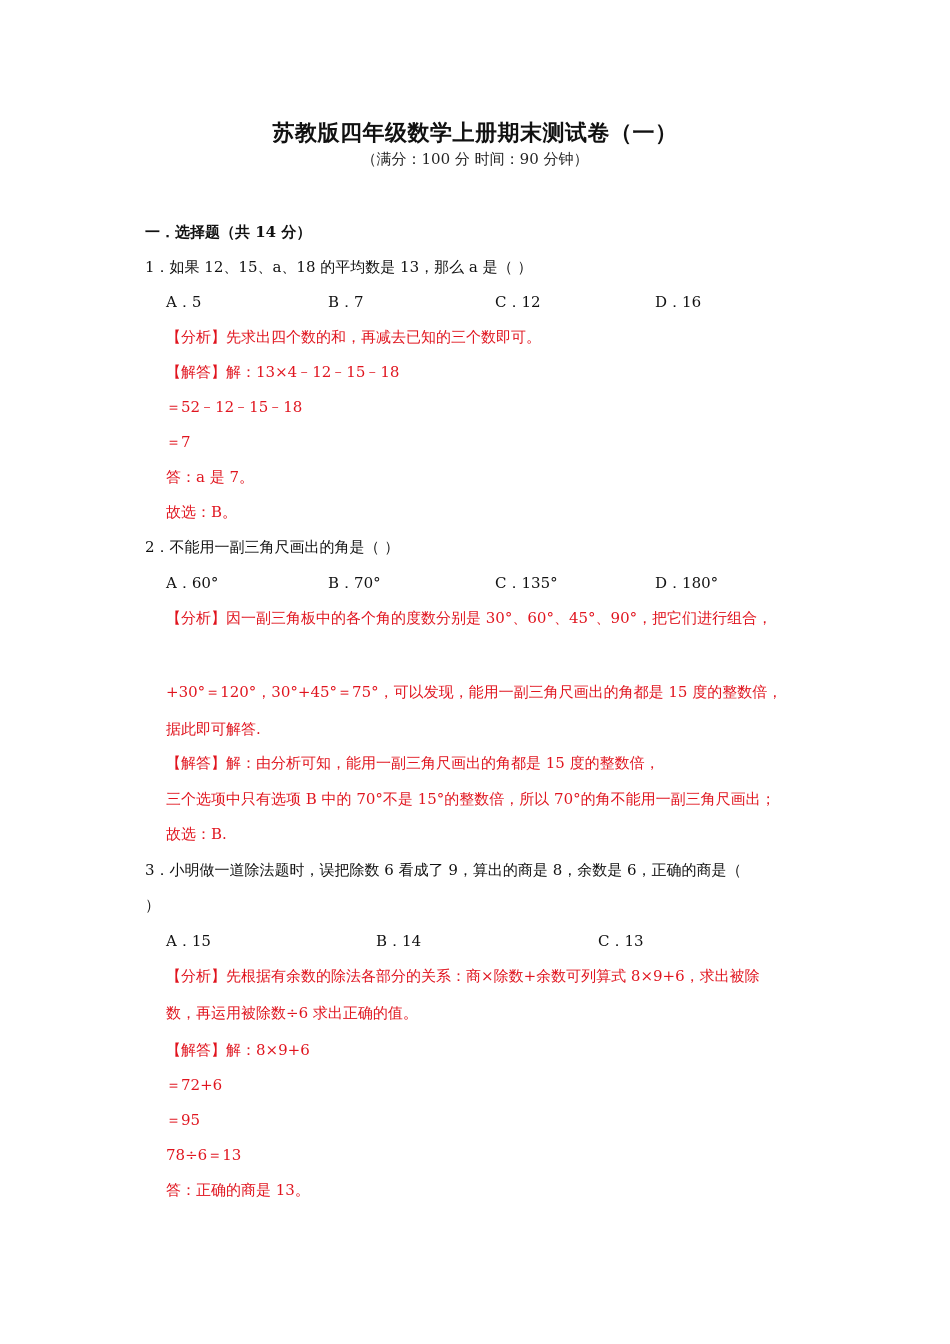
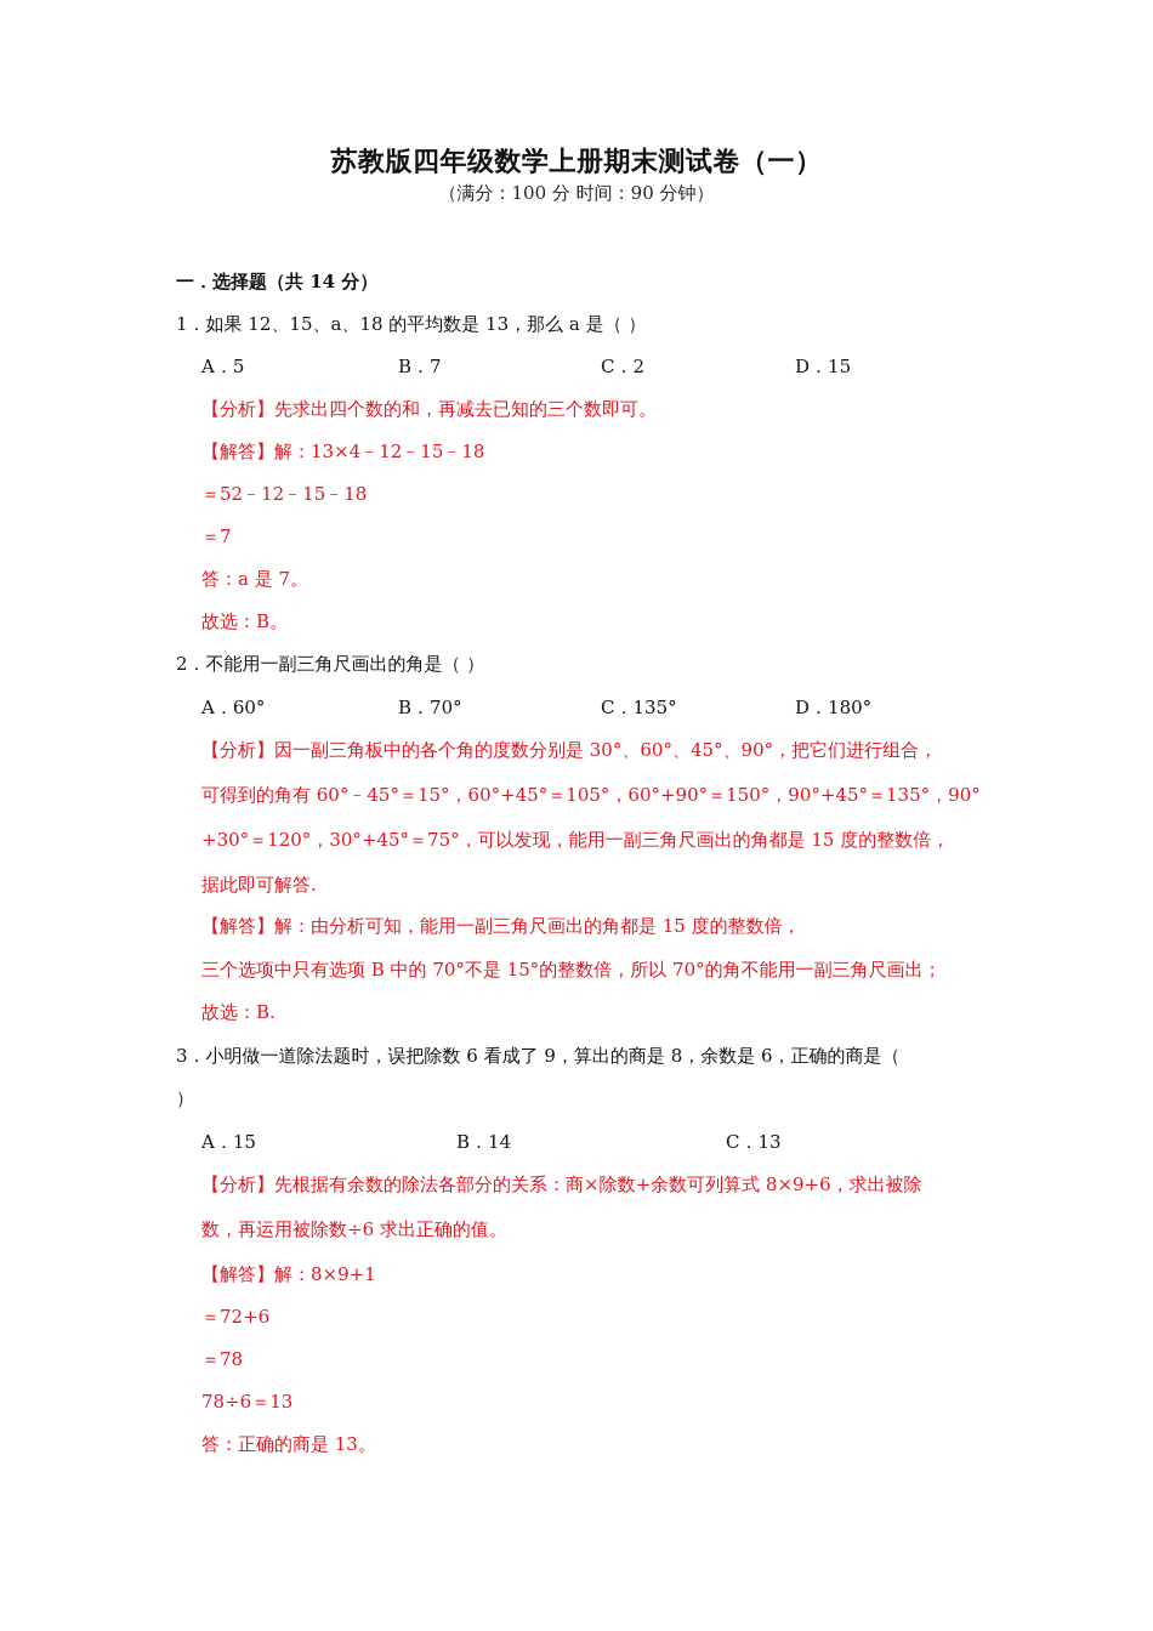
  苏教版四年级数学上册期末测试卷（一）
  （满分：100 分 时间：90 分钟）
  一．选择题（共 14 分）
  1．如果 12、15、a、18 的平均数是 13，那么 a 是（ ）
  A．5
  B．7
- C．12
+ C．2
- D．16
+ D．15
  【分析】先求出四个数的和，再减去已知的三个数即可。
  【解答】解：13×4﹣12﹣15﹣18
  ＝52﹣12﹣15﹣18
  ＝7
  答：a 是 7。
  故选：B。
  2．不能用一副三角尺画出的角是（ ）
  A．60°
  B．70°
  C．135°
  D．180°
  【分析】因一副三角板中的各个角的度数分别是 30°、60°、45°、90°，把它们进行组合，
+ 可得到的角有 60°﹣45°＝15°，60°+45°＝105°，60°+90°＝150°，90°+45°＝135°，90°
  +30°＝120°，30°+45°＝75°，可以发现，能用一副三角尺画出的角都是 15 度的整数倍，
  据此即可解答.
  【解答】解：由分析可知，能用一副三角尺画出的角都是 15 度的整数倍，
  三个选项中只有选项 B 中的 70°不是 15°的整数倍，所以 70°的角不能用一副三角尺画出；
  故选：B.
  3．小明做一道除法题时，误把除数 6 看成了 9，算出的商是 8，余数是 6，正确的商是（
  ）
  A．15
  B．14
  C．13
  【分析】先根据有余数的除法各部分的关系：商×除数+余数可列算式 8×9+6，求出被除
  数，再运用被除数÷6 求出正确的值。
- 【解答】解：8×9+6
+ 【解答】解：8×9+1
  ＝72+6
- ＝95
+ ＝78
  78÷6＝13
  答：正确的商是 13。
